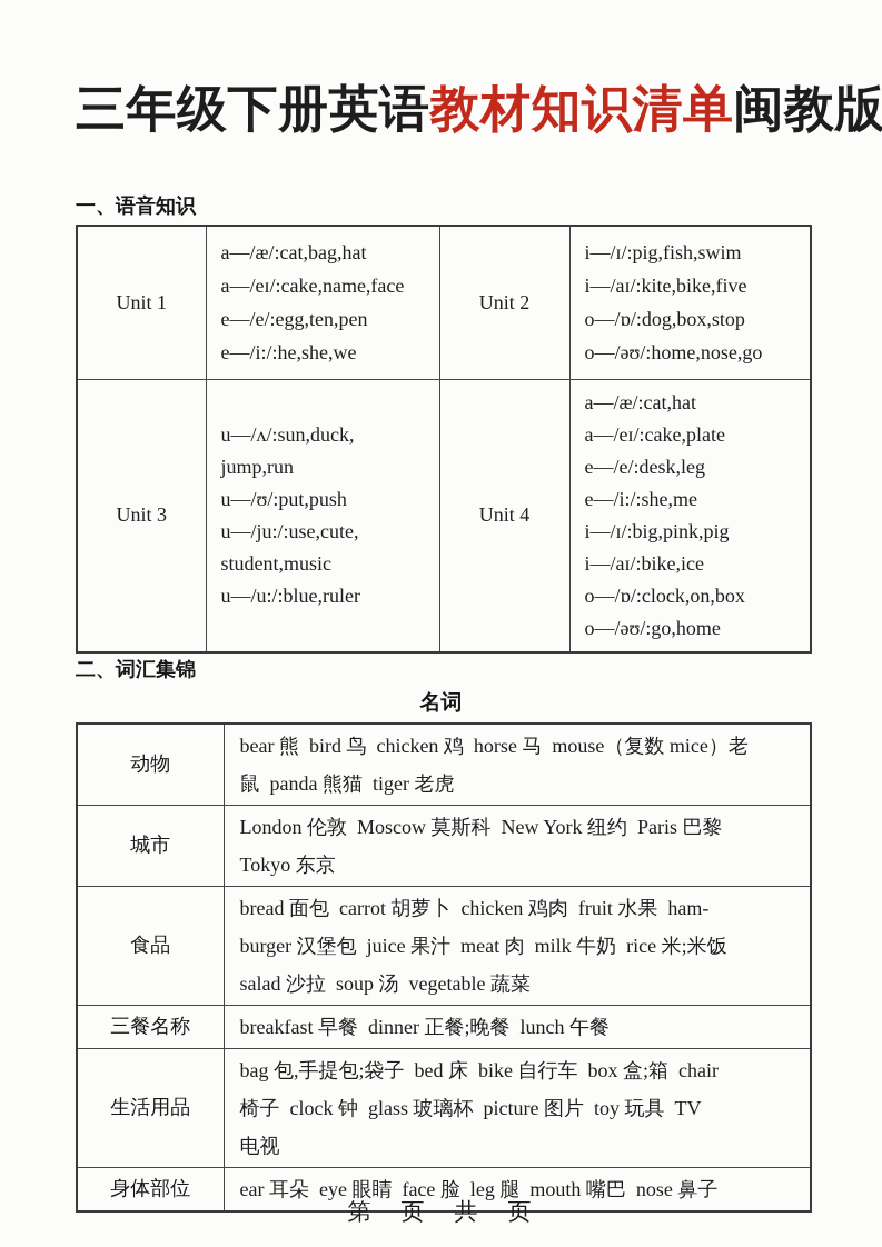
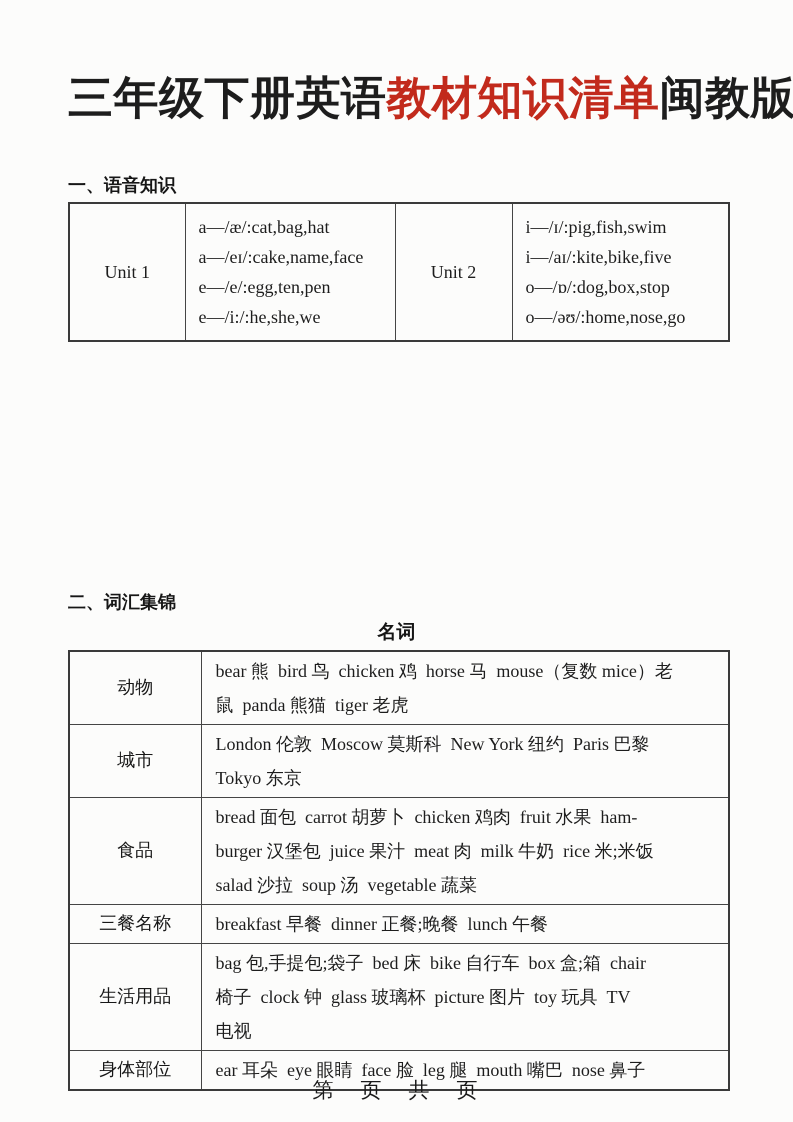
  三年级下册英语教材知识清单闽教版
  一、语音知识
  Unit 1	a—/æ/:cat,bag,hat a—/eɪ/:cake,name,face e—/e/:egg,ten,pen e—/i:/:he,she,we	Unit 2	i—/ɪ/:pig,fish,swim i—/aɪ/:kite,bike,five o—/ɒ/:dog,box,stop o—/əʊ/:home,nose,go
- Unit 3	u—/ʌ/:sun,duck, jump,run u—/ʊ/:put,push u—/ju:/:use,cute, student,music u—/u:/:blue,ruler	Unit 4	a—/æ/:cat,hat a—/eɪ/:cake,plate e—/e/:desk,leg e—/i:/:she,me i—/ɪ/:big,pink,pig i—/aɪ/:bike,ice o—/ɒ/:clock,on,box o—/əʊ/:go,home
  二、词汇集锦
  名词
  动物	bear 熊 bird 鸟 chicken 鸡 horse 马 mouse（复数 mice）老 鼠 panda 熊猫 tiger 老虎
  城市	London 伦敦 Moscow 莫斯科 New York 纽约 Paris 巴黎 Tokyo 东京
  食品	bread 面包 carrot 胡萝卜 chicken 鸡肉 fruit 水果 ham- burger 汉堡包 juice 果汁 meat 肉 milk 牛奶 rice 米;米饭 salad 沙拉 soup 汤 vegetable 蔬菜
  三餐名称	breakfast 早餐 dinner 正餐;晚餐 lunch 午餐
  生活用品	bag 包,手提包;袋子 bed 床 bike 自行车 box 盒;箱 chair 椅子 clock 钟 glass 玻璃杯 picture 图片 toy 玩具 TV 电视
  身体部位	ear 耳朵 eye 眼睛 face 脸 leg 腿 mouth 嘴巴 nose 鼻子
  第 页 共 页
